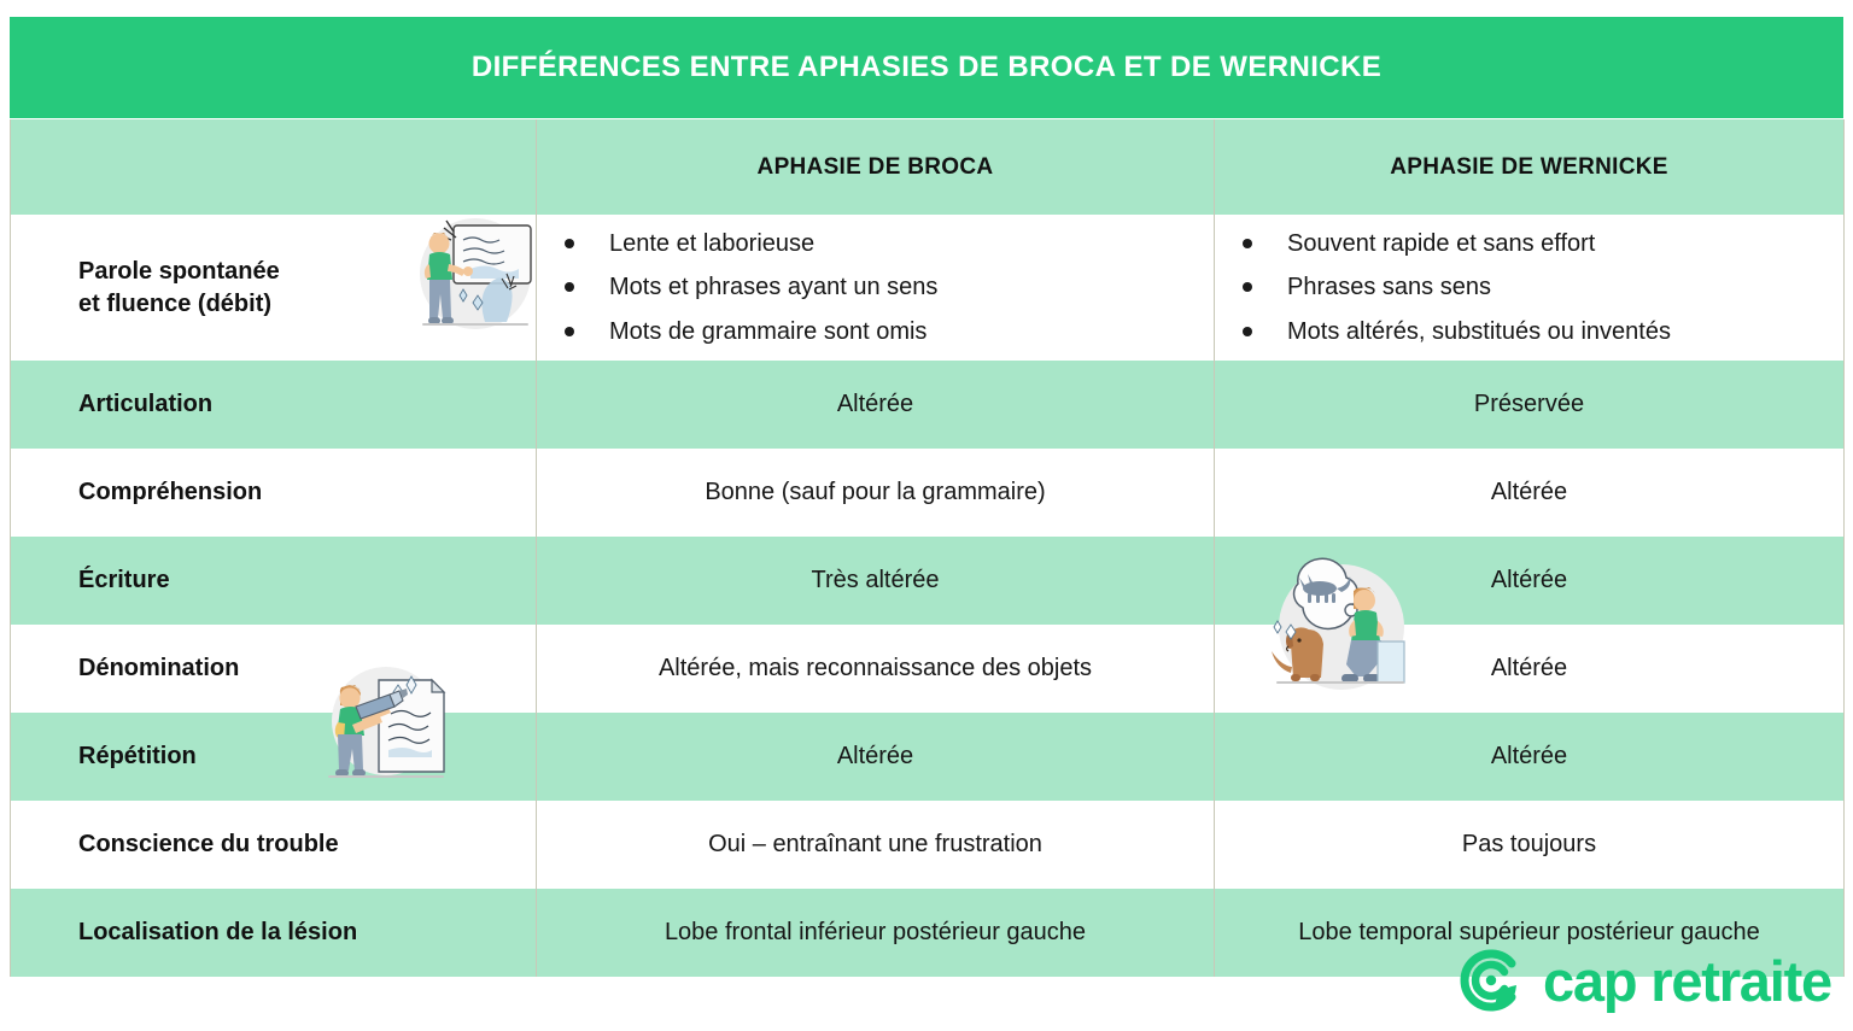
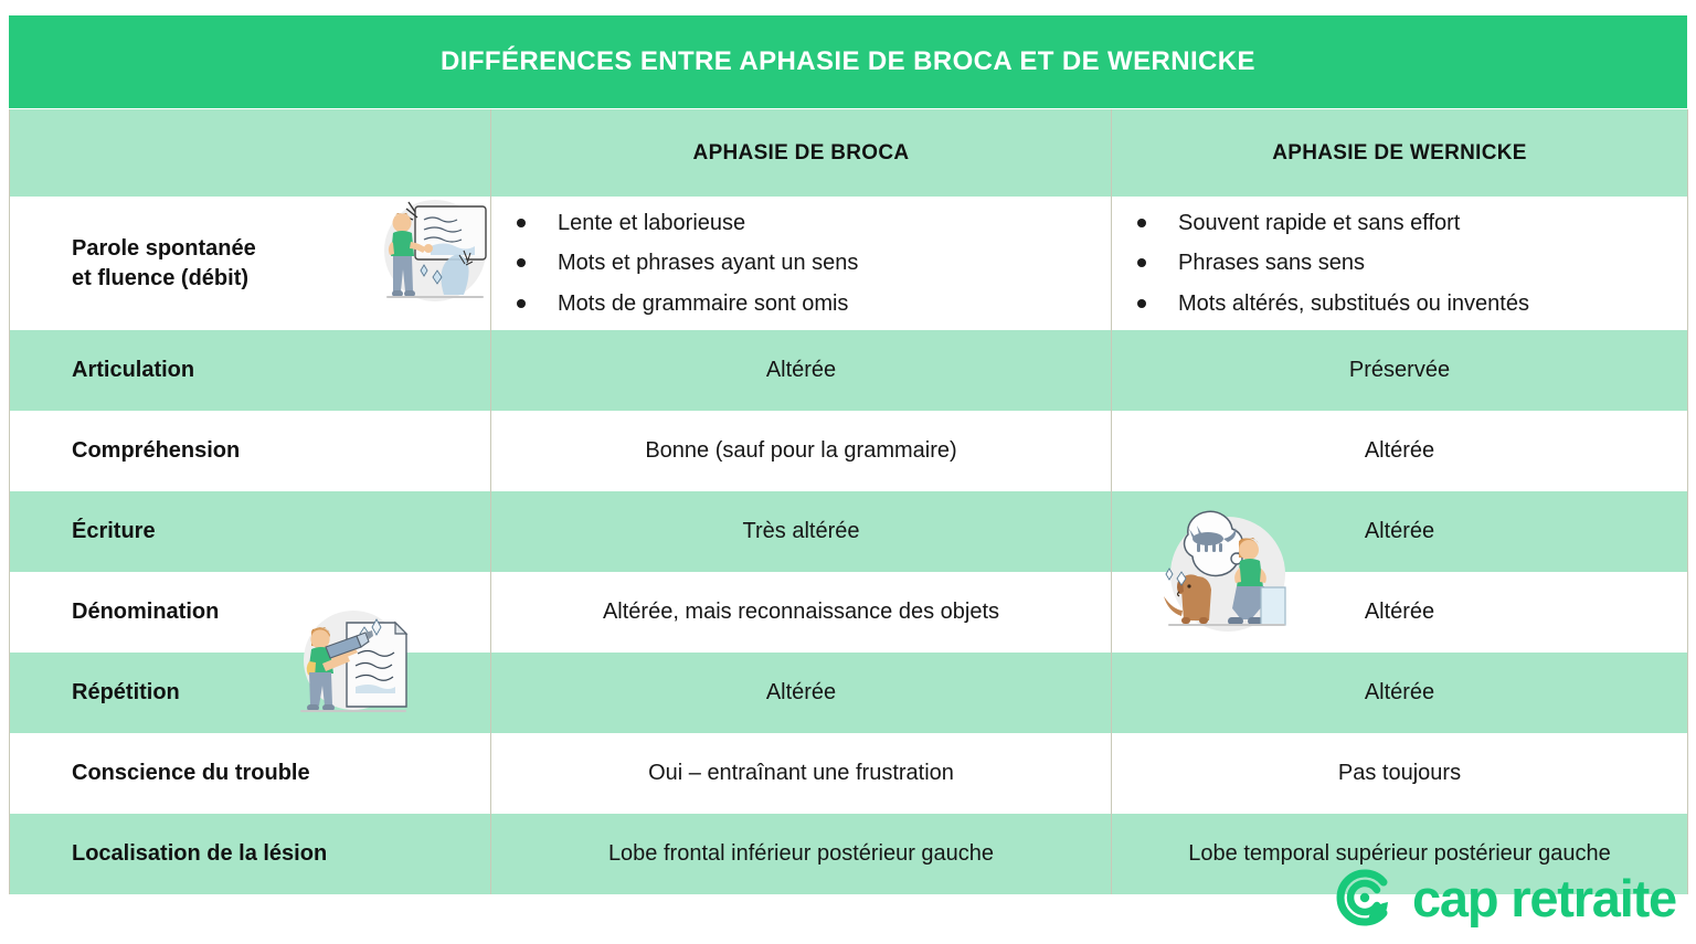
- DIFFÉRENCES ENTRE APHASIES DE BROCA ET DE WERNICKE
+ DIFFÉRENCES ENTRE APHASIE DE BROCA ET DE WERNICKE
  	APHASIE DE BROCA	APHASIE DE WERNICKE
  Parole spontanée et fluence (débit)	Lente et laborieuse Mots et phrases ayant un sens Mots de grammaire sont omis	Souvent rapide et sans effort Phrases sans sens Mots altérés, substitués ou inventés
  Articulation	Altérée	Préservée
  Compréhension	Bonne (sauf pour la grammaire)	Altérée
  Écriture	Très altérée	Altérée
  Dénomination	Altérée, mais reconnaissance des objets	Altérée
  Répétition	Altérée	Altérée
  Conscience du trouble	Oui – entraînant une frustration	Pas toujours
  Localisation de la lésion	Lobe frontal inférieur postérieur gauche	Lobe temporal supérieur postérieur gauche
  cap retraite
